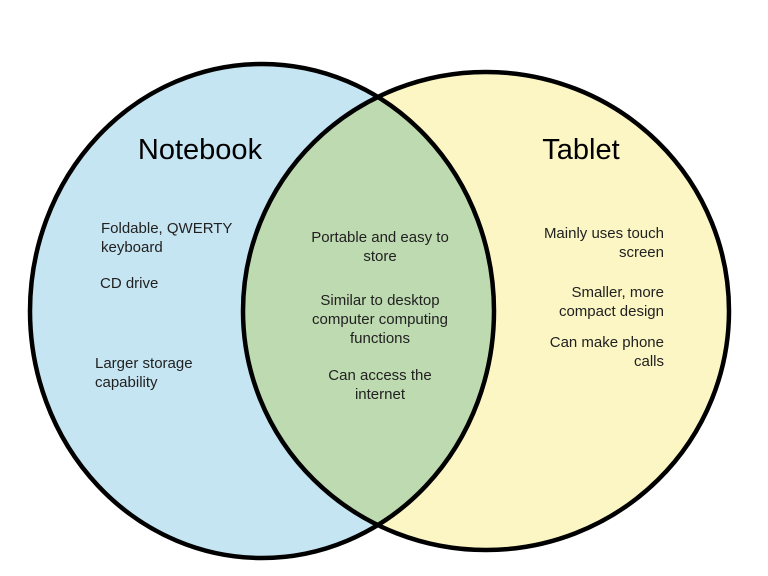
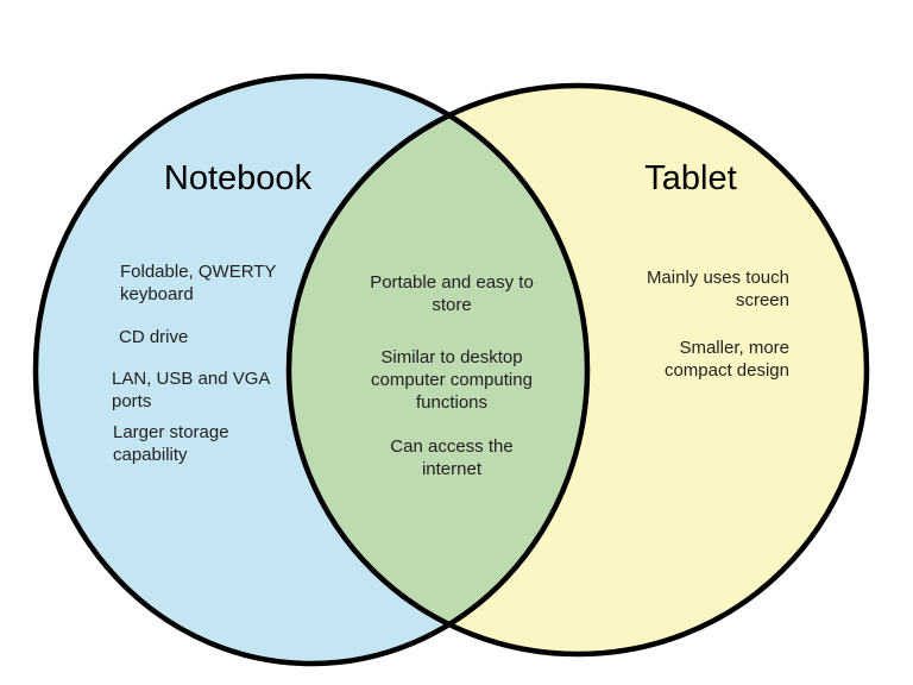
  Notebook
  Tablet
  Foldable, QWERTY
  keyboard
  CD drive
+ LAN, USB and VGA
+ ports
  Larger storage
  capability
  Portable and easy to
  store
  Similar to desktop
  computer computing
  functions
  Can access the
  internet
  Mainly uses touch
  screen
  Smaller, more
  compact design
- Can make phone
- calls
